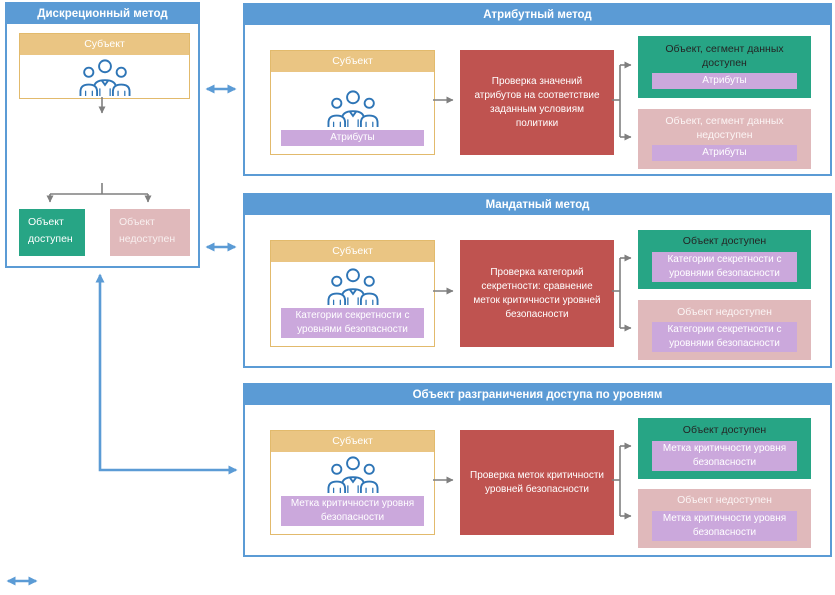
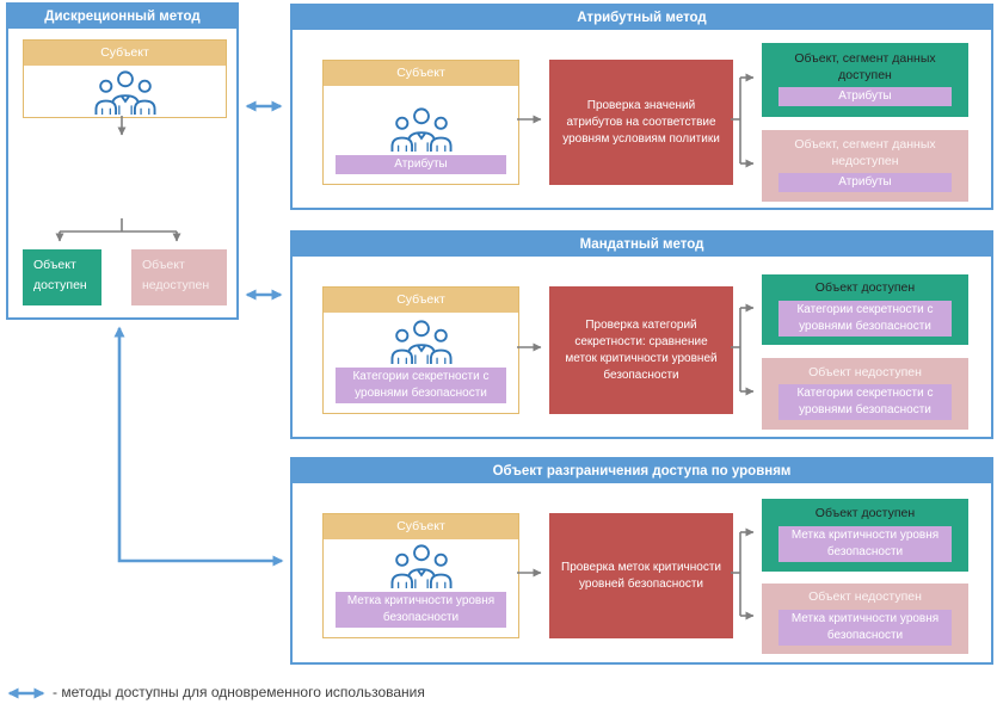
  Дискреционный метод
  Субъект
  Объект доступен
  Объект недоступен
  Атрибутный метод
  Субъект
  Атрибуты
- Проверка значений атрибутов на соответствие заданным условиям политики
+ Проверка значений атрибутов на соответствие уровням условиям политики
  Объект, сегмент данных доступен
  Атрибуты
  Объект, сегмент данных недоступен
  Атрибуты
  Мандатный метод
  Субъект
  Категории секретности с уровнями безопасности
  Проверка категорий секретности: сравнение меток критичности уровней безопасности
  Объект доступен
  Категории секретности с уровнями безопасности
  Объект недоступен
  Категории секретности с уровнями безопасности
  Объект разграничения доступа по уровням
  Субъект
  Метка критичности уровня безопасности
  Проверка меток критичности уровней безопасности
  Объект доступен
  Метка критичности уровня безопасности
  Объект недоступен
  Метка критичности уровня безопасности
+ - методы доступны для одновременного использования
